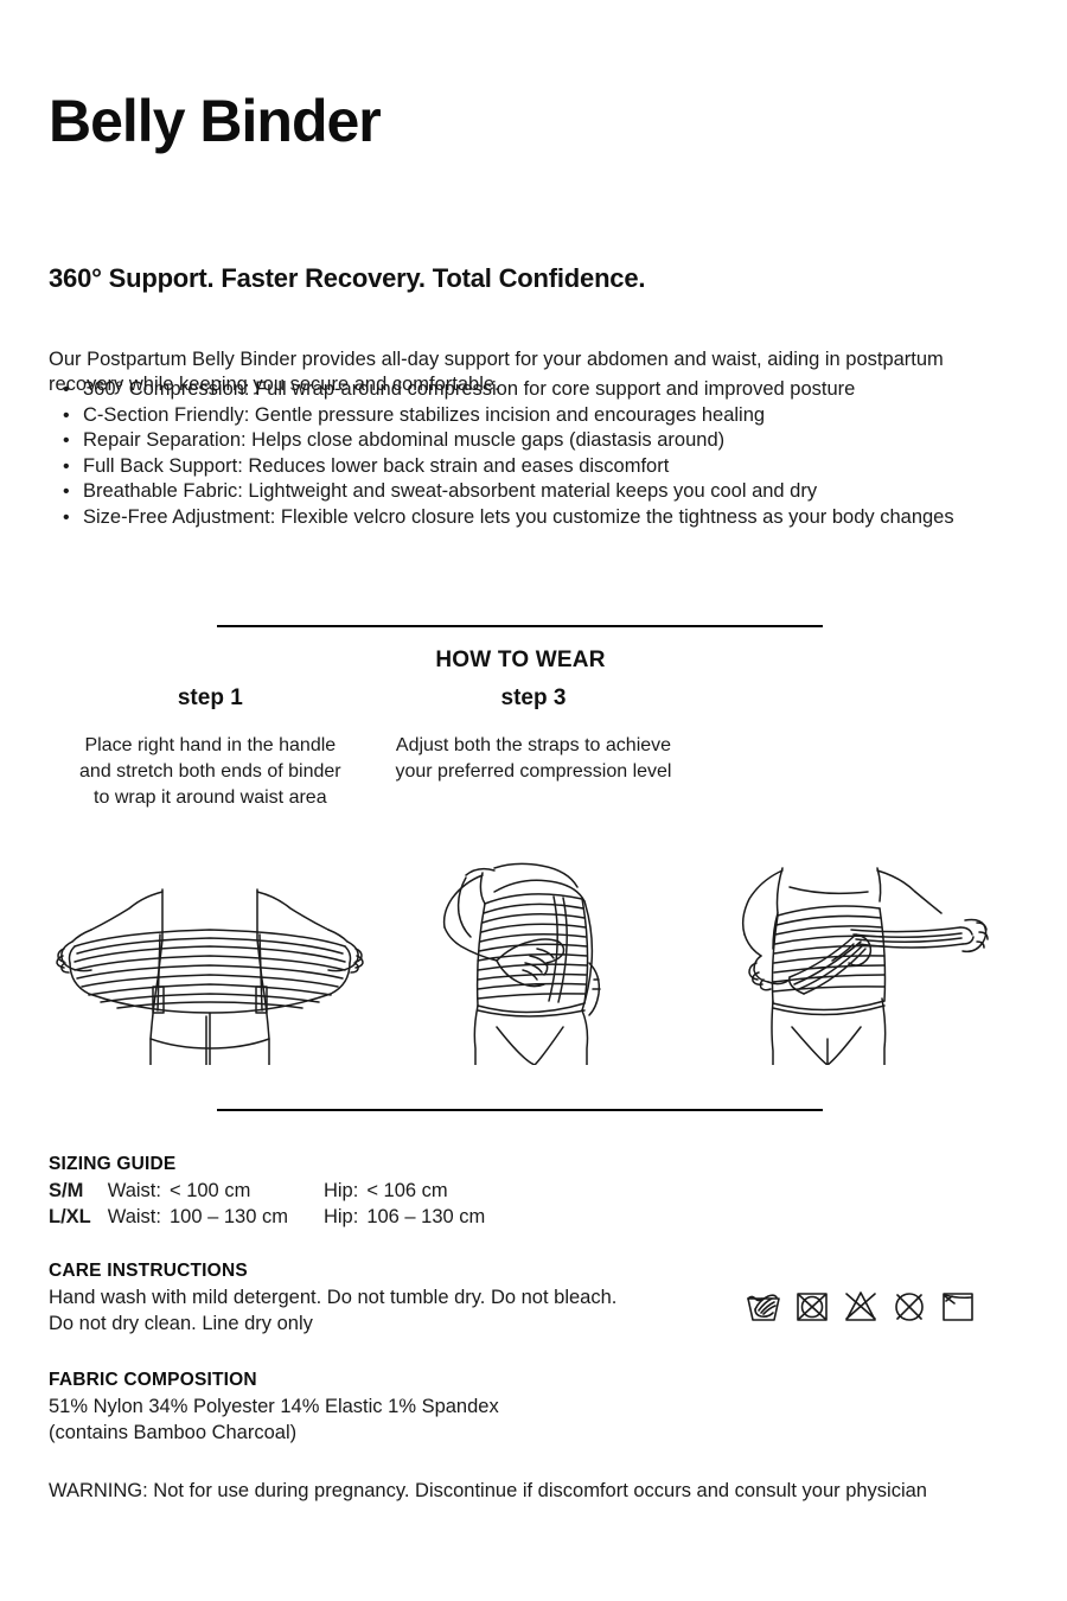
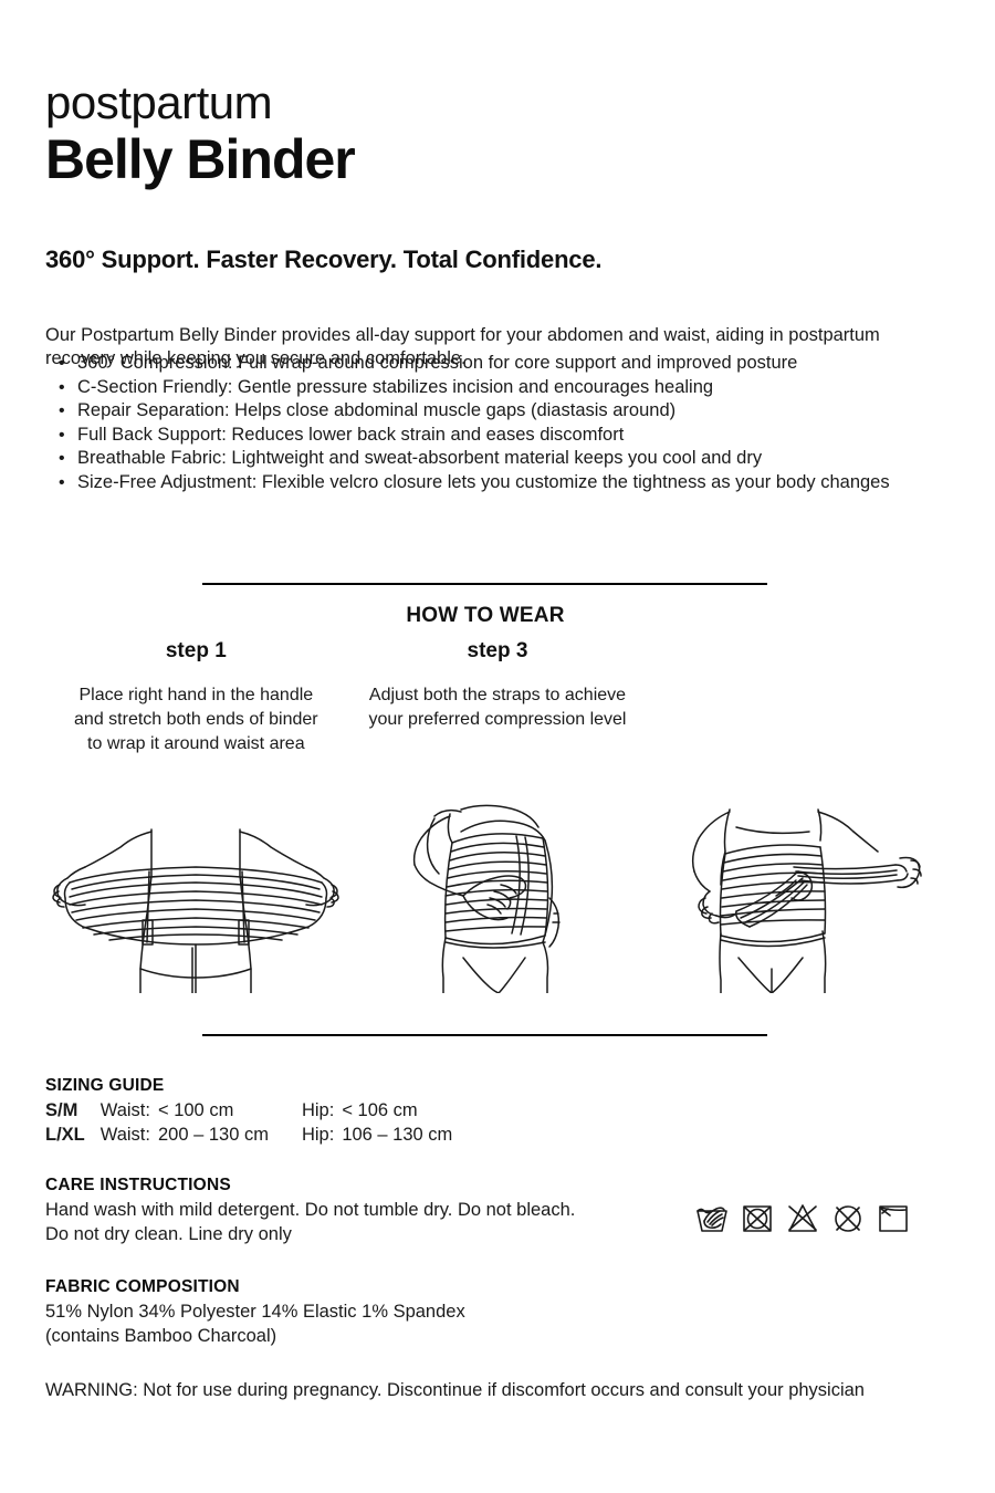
+ postpartum
  Belly Binder
  360° Support. Faster Recovery. Total Confidence.
  Our Postpartum Belly Binder provides all-day support for your abdomen and waist, aiding in postpartum recovery while keeping you secure and comfortable.
  •
  360° Compression: Full wrap-around compression for core support and improved posture
  •
  C-Section Friendly: Gentle pressure stabilizes incision and encourages healing
  •
  Repair Separation: Helps close abdominal muscle gaps (diastasis around)
  •
  Full Back Support: Reduces lower back strain and eases discomfort
  •
  Breathable Fabric: Lightweight and sweat-absorbent material keeps you cool and dry
  •
  Size-Free Adjustment: Flexible velcro closure lets you customize the tightness as your body changes
  HOW TO WEAR
  step 1
  Place right hand in the handle and stretch both ends of binder to wrap it around waist area
  step 3
  Adjust both the straps to achieve your preferred compression level
  SIZING GUIDE
  S/M	Waist:	< 100 cm	Hip:	< 106 cm
- L/XL	Waist:	100 – 130 cm	Hip:	106 – 130 cm
+ L/XL	Waist:	200 – 130 cm	Hip:	106 – 130 cm
  CARE INSTRUCTIONS
  Hand wash with mild detergent. Do not tumble dry. Do not bleach.
  Do not dry clean. Line dry only
  FABRIC COMPOSITION
  51% Nylon 34% Polyester 14% Elastic 1% Spandex
  (contains Bamboo Charcoal)
  WARNING: Not for use during pregnancy. Discontinue if discomfort occurs and consult your physician
